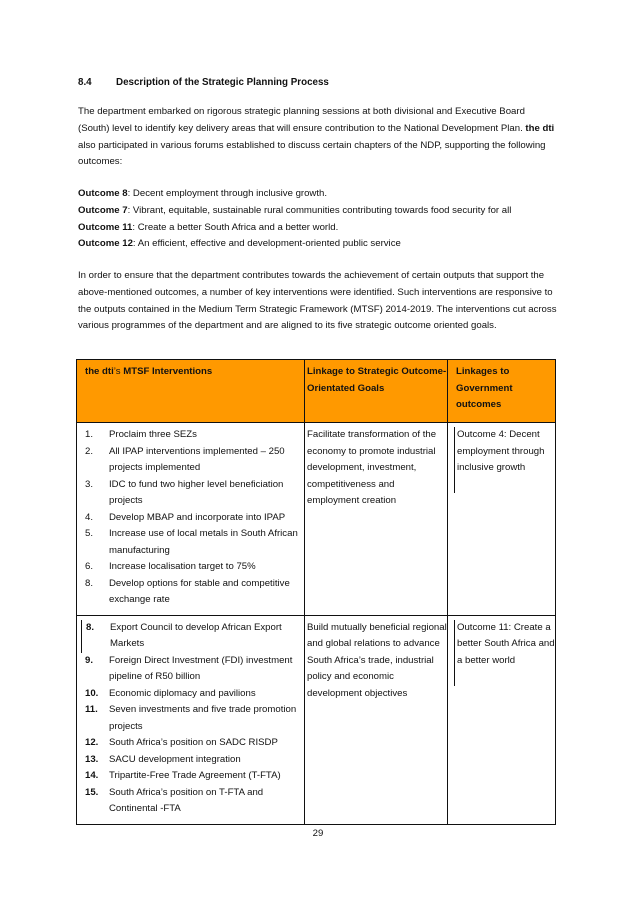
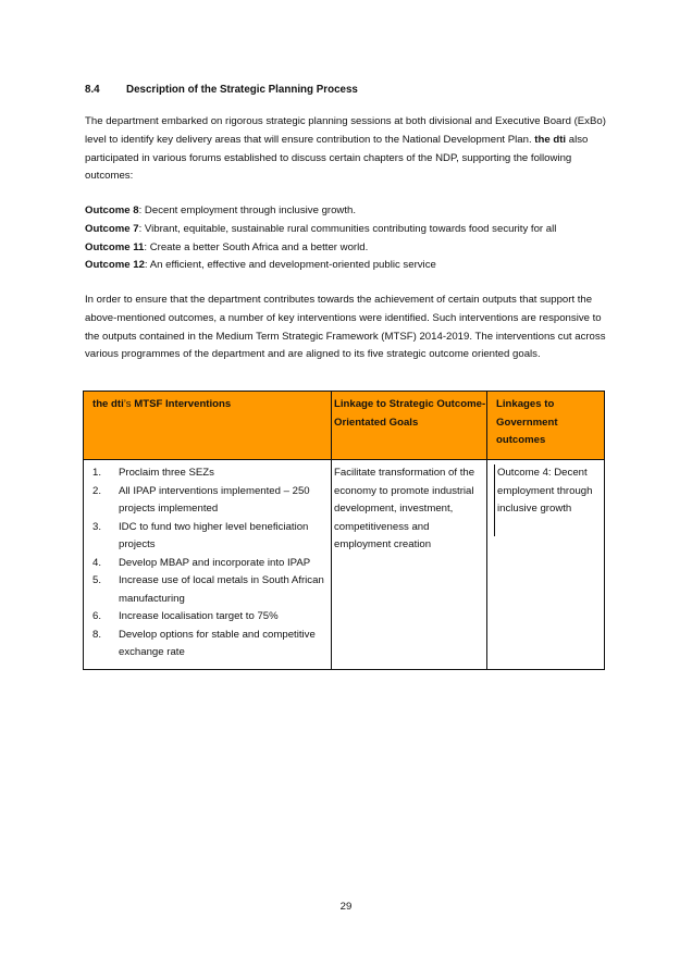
  8.4
  Description of the Strategic Planning Process
- The department embarked on rigorous strategic planning sessions at both divisional and Executive Board (South) level to identify key delivery areas that will ensure contribution to the National Development Plan. the dti also participated in various forums established to discuss certain chapters of the NDP, supporting the following outcomes:
+ The department embarked on rigorous strategic planning sessions at both divisional and Executive Board (ExBo) level to identify key delivery areas that will ensure contribution to the National Development Plan. the dti also participated in various forums established to discuss certain chapters of the NDP, supporting the following outcomes:
  Outcome 8: Decent employment through inclusive growth.
  Outcome 7: Vibrant, equitable, sustainable rural communities contributing towards food security for all
  Outcome 11: Create a better South Africa and a better world.
  Outcome 12: An efficient, effective and development-oriented public service
  In order to ensure that the department contributes towards the achievement of certain outputs that support the above-mentioned outcomes, a number of key interventions were identified. Such interventions are responsive to the outputs contained in the Medium Term Strategic Framework (MTSF) 2014-2019. The interventions cut across various programmes of the department and are aligned to its five strategic outcome oriented goals.
  the dti’s MTSF Interventions	Linkage to Strategic Outcome-Orientated Goals	Linkages to Government outcomes
  1. Proclaim three SEZs 2. All IPAP interventions implemented – 250 projects implemented 3. IDC to fund two higher level beneficiation projects 4. Develop MBAP and incorporate into IPAP 5. Increase use of local metals in South African manufacturing 6. Increase localisation target to 75% 8. Develop options for stable and competitive exchange rate	Facilitate transformation of the economy to promote industrial development, investment, competitiveness and employment creation	Outcome 4: Decent employment through inclusive growth
- 8. Export Council to develop African Export Markets 9. Foreign Direct Investment (FDI) investment pipeline of R50 billion 10. Economic diplomacy and pavilions 11. Seven investments and five trade promotion projects 12. South Africa’s position on SADC RISDP 13. SACU development integration 14. Tripartite-Free Trade Agreement (T-FTA) 15. South Africa’s position on T-FTA and Continental -FTA	Build mutually beneficial regional and global relations to advance South Africa’s trade, industrial policy and economic development objectives	Outcome 11: Create a better South Africa and a better world
  29
